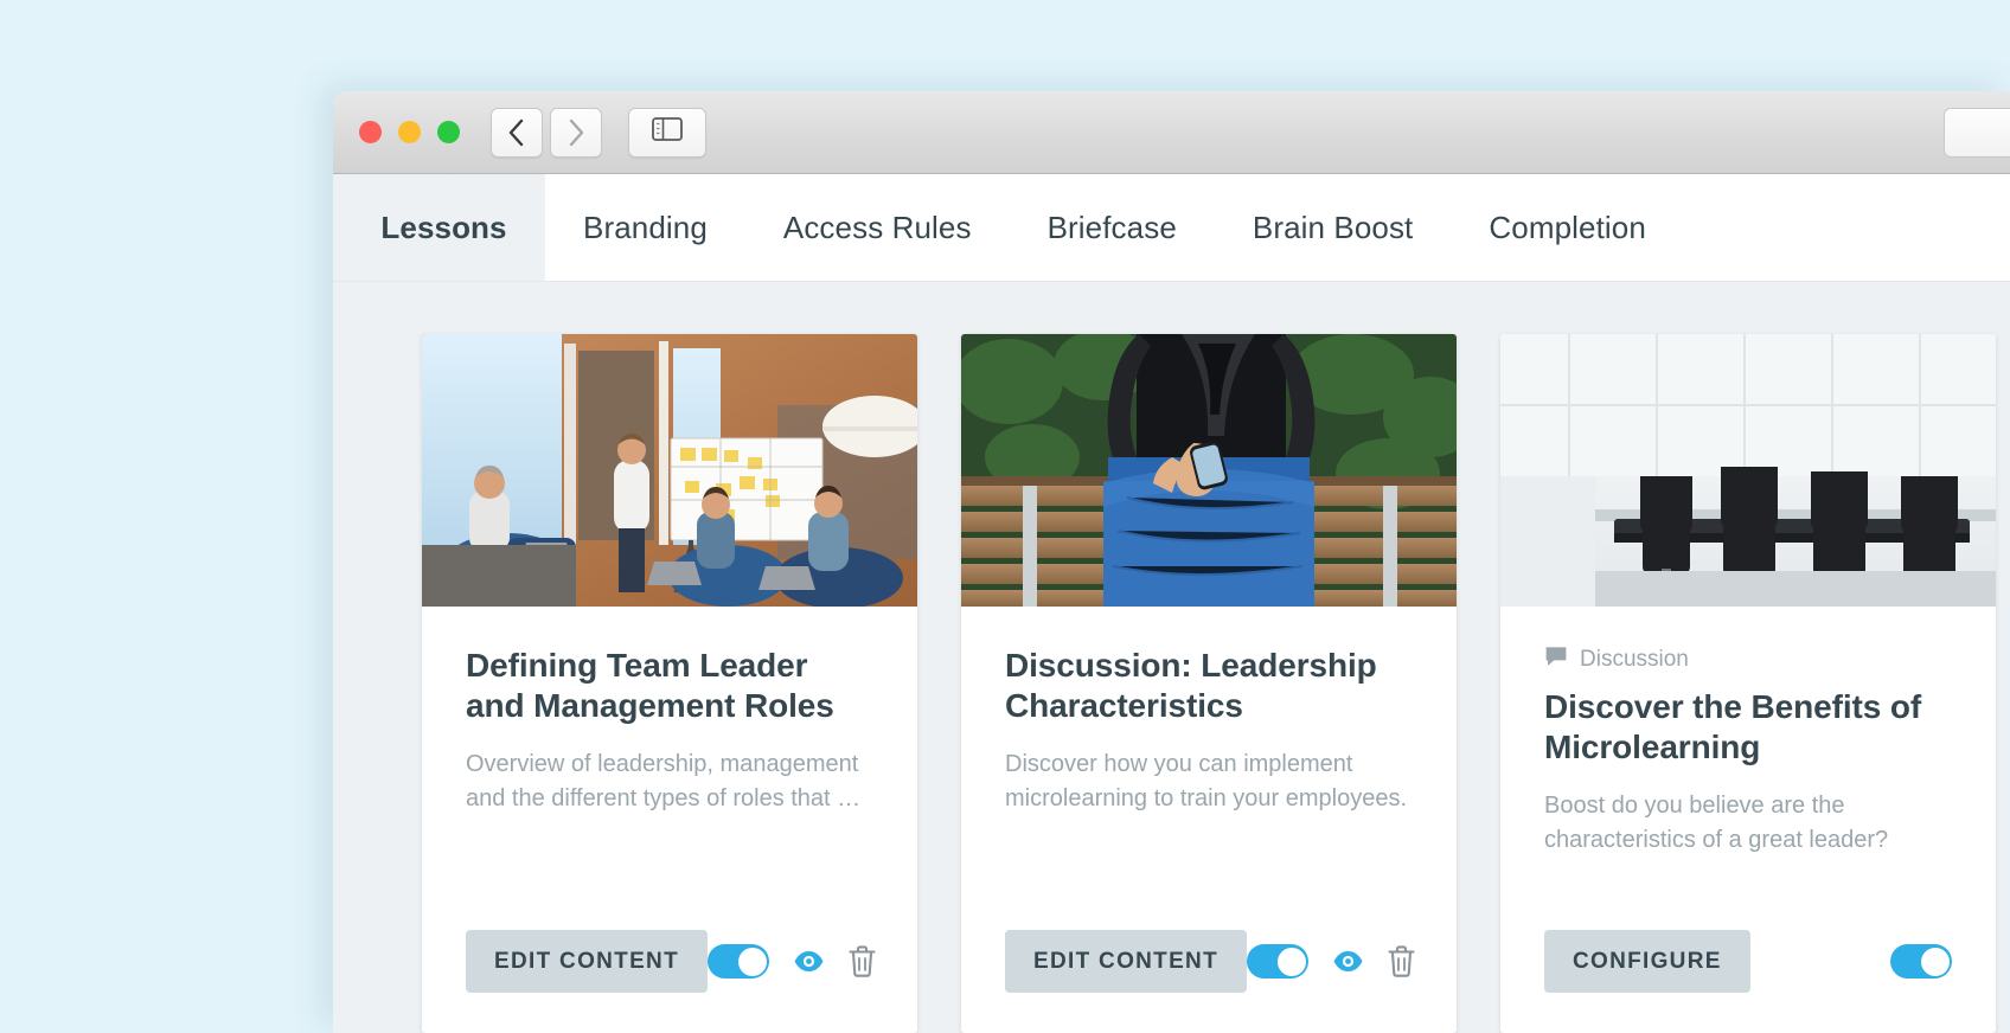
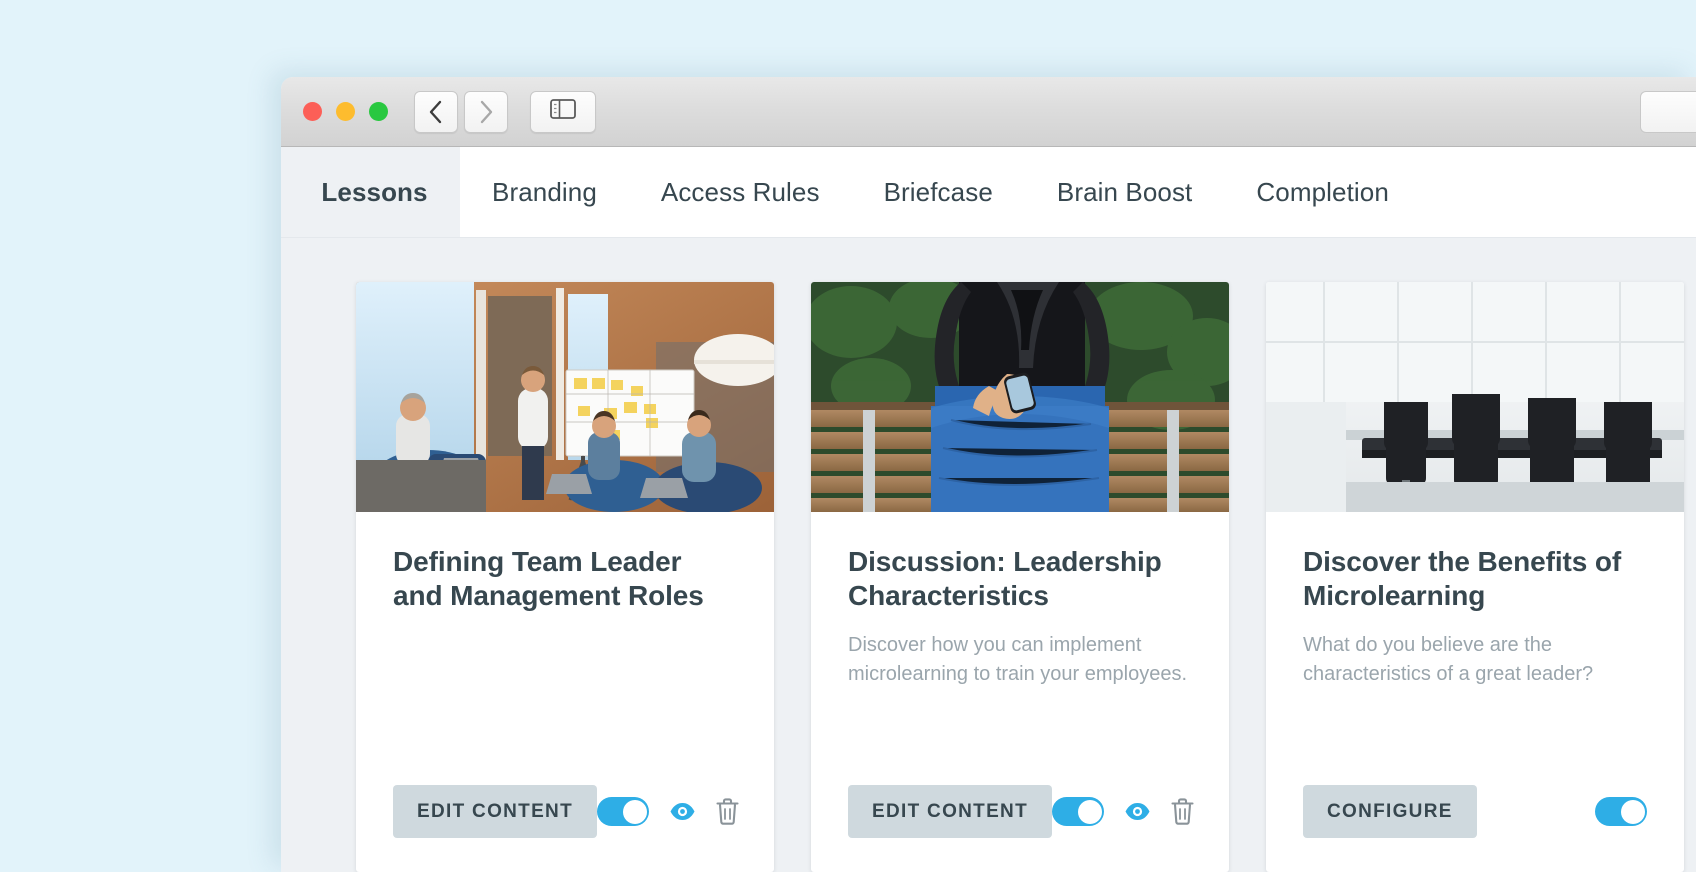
  Lessons
  Branding
  Access Rules
  Briefcase
  Brain Boost
  Completion
  Defining Team Leader and Management Roles
- Overview of leadership, management and the different types of roles that …
  EDIT CONTENT
  Discussion: Leadership Characteristics
  Discover how you can implement microlearning to train your employees.
  EDIT CONTENT
- Discussion
  Discover the Benefits of Microlearning
- Boost do you believe are the characteristics of a great leader?
+ What do you believe are the characteristics of a great leader?
  CONFIGURE
